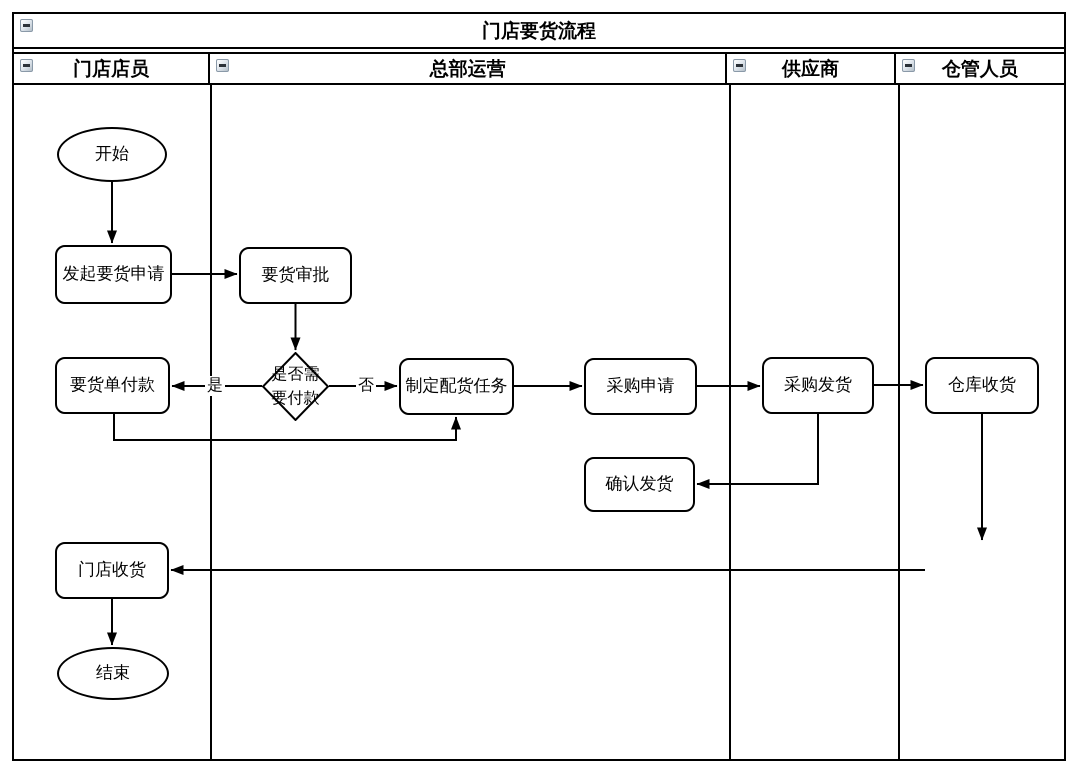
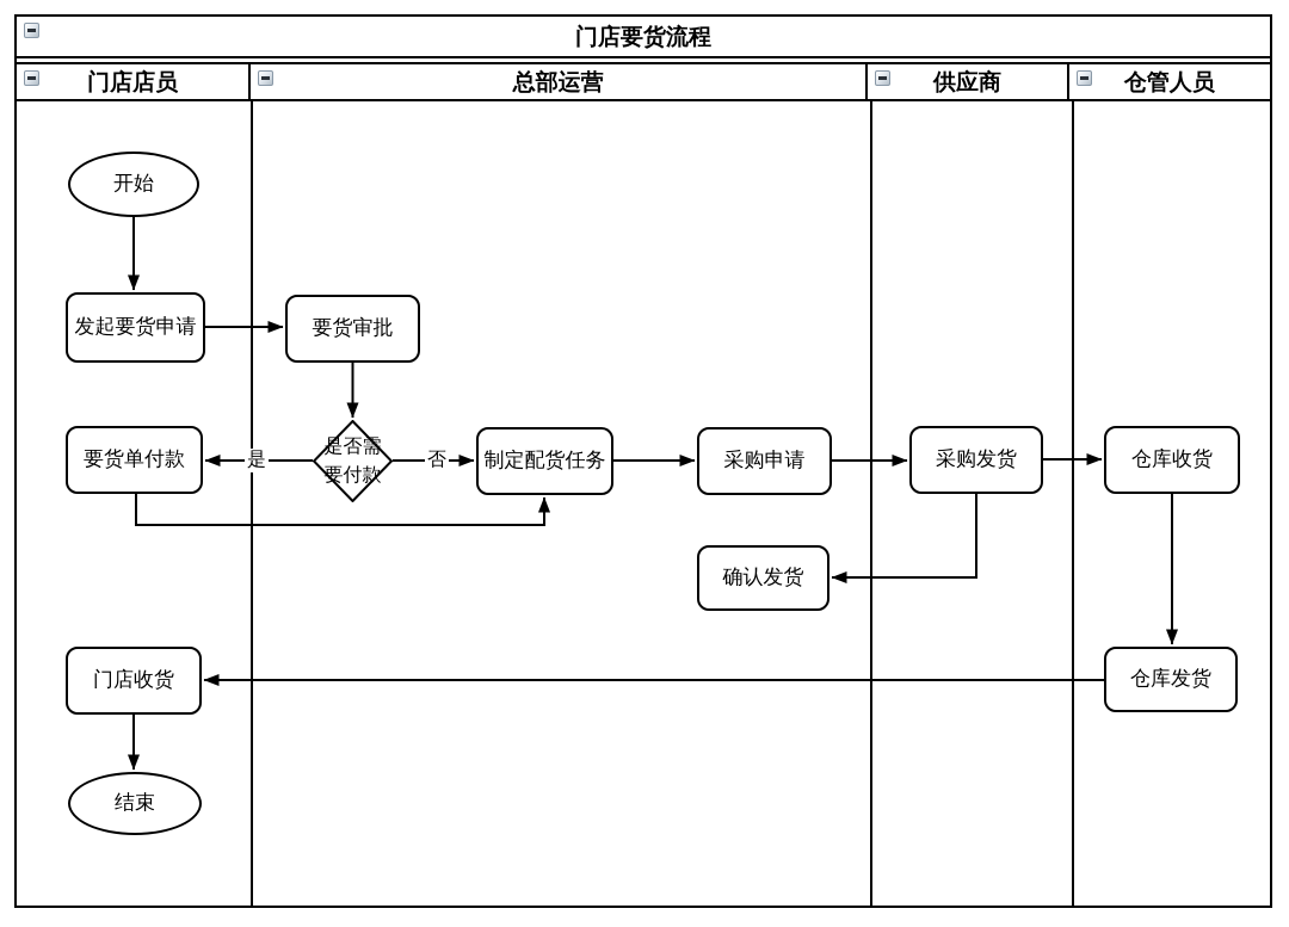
  门店要货流程
  门店店员
  总部运营
  供应商
  仓管人员
  是
  否
  开始
  发起要货申请
  要货审批
  是否需
  要付款
  要货单付款
  制定配货任务
  采购申请
  确认发货
  采购发货
  仓库收货
+ 仓库发货
  门店收货
  结束
